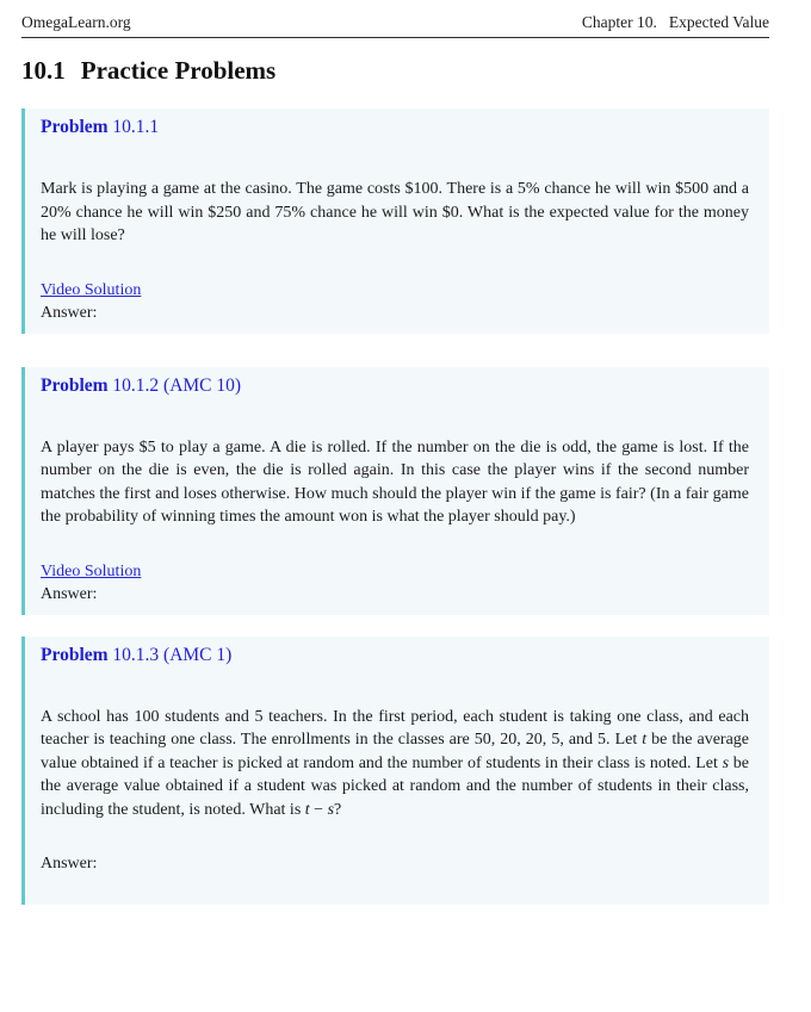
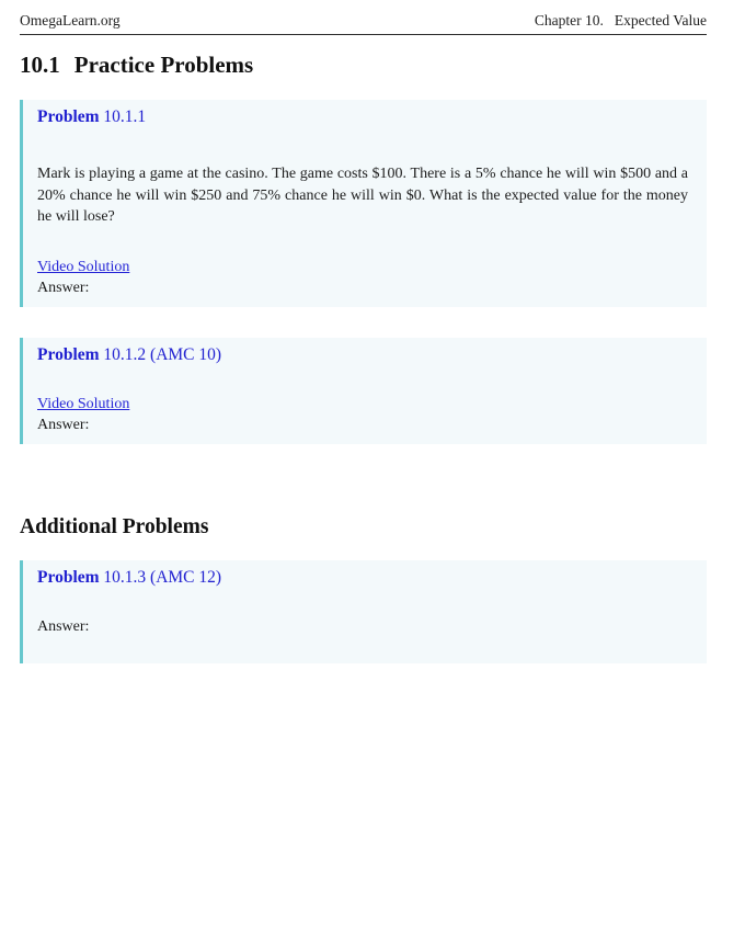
  OmegaLearn.org
  Chapter 10. Expected Value
  10.1 Practice Problems
  Problem 10.1.1
  Mark is playing a game at the casino. The game costs $100. There is a 5% chance he will win $500 and a 20% chance he will win $250 and 75% chance he will win $0. What is the expected value for the money he will lose?
  Video Solution
  Answer:
  Problem 10.1.2 (AMC 10)
- A player pays $5 to play a game. A die is rolled. If the number on the die is odd, the game is lost. If the number on the die is even, the die is rolled again. In this case the player wins if the second number matches the first and loses otherwise. How much should the player win if the game is fair? (In a fair game the probability of winning times the amount won is what the player should pay.)
  Video Solution
  Answer:
+ Additional Problems
- Problem 10.1.3 (AMC 1)
+ Problem 10.1.3 (AMC 12)
- A school has 100 students and 5 teachers. In the first period, each student is taking one class, and each teacher is teaching one class. The enrollments in the classes are 50, 20, 20, 5, and 5. Let t be the average value obtained if a teacher is picked at random and the number of students in their class is noted. Let s be the average value obtained if a student was picked at random and the number of students in their class, including the student, is noted. What is t − s?
  Answer:
